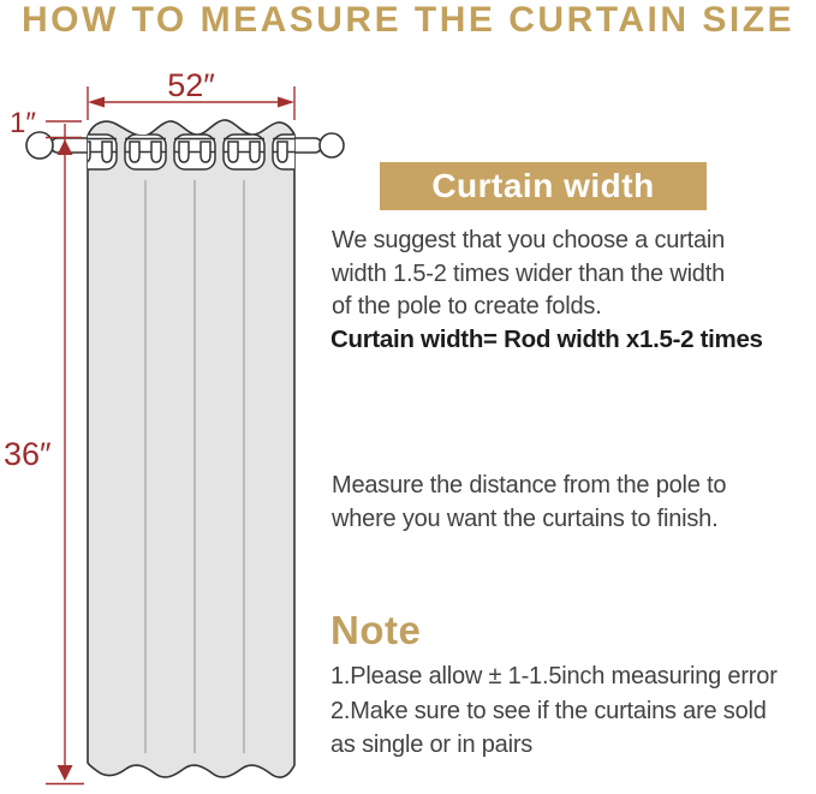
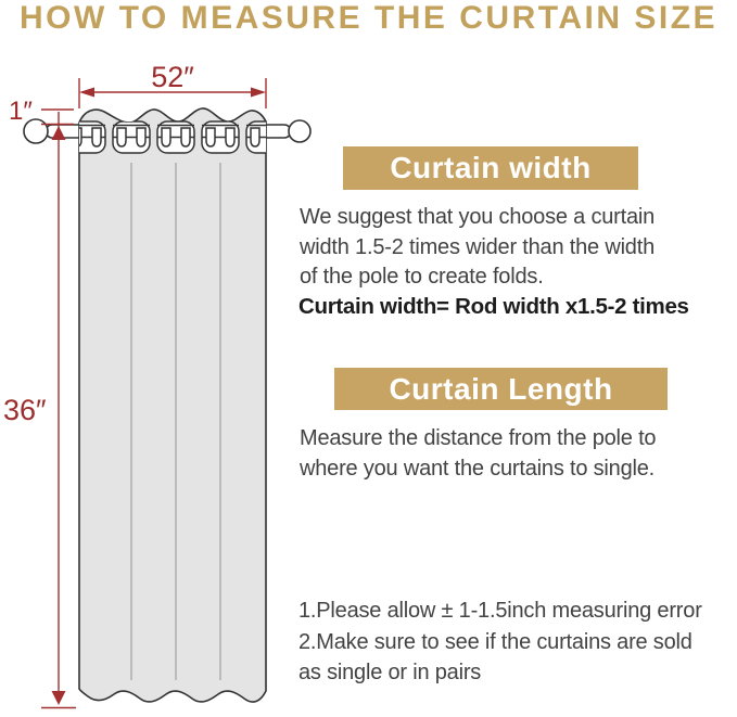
  HOW TO MEASURE THE CURTAIN SIZE
  52″
  1″
  36″
  Curtain width
  We suggest that you choose a curtain
  width 1.5-2 times wider than the width
  of the pole to create folds.
  Curtain width= Rod width x1.5-2 times
+ Curtain Length
  Measure the distance from the pole to
- where you want the curtains to finish.
+ where you want the curtains to single.
- Note
  1.Please allow ± 1-1.5inch measuring error
  2.Make sure to see if the curtains are sold
  as single or in pairs
